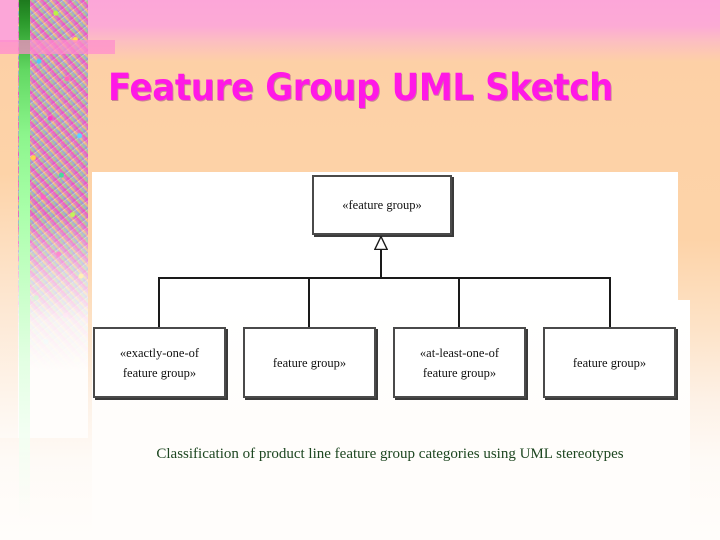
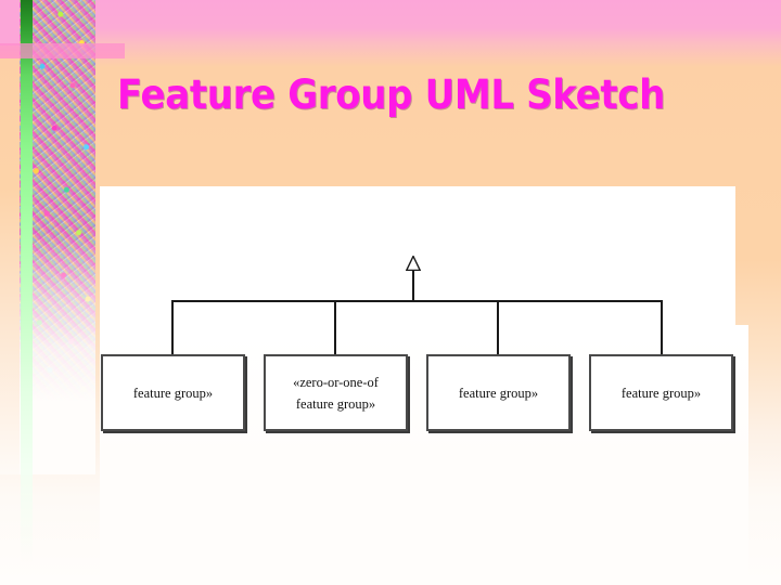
  Feature Group UML Sketch
- «feature group»
- «exactly-one-of
  feature group»
+ «zero-or-one-of
  feature group»
- «at-least-one-of
  feature group»
  feature group»
- Classification of product line feature group categories using UML stereotypes
